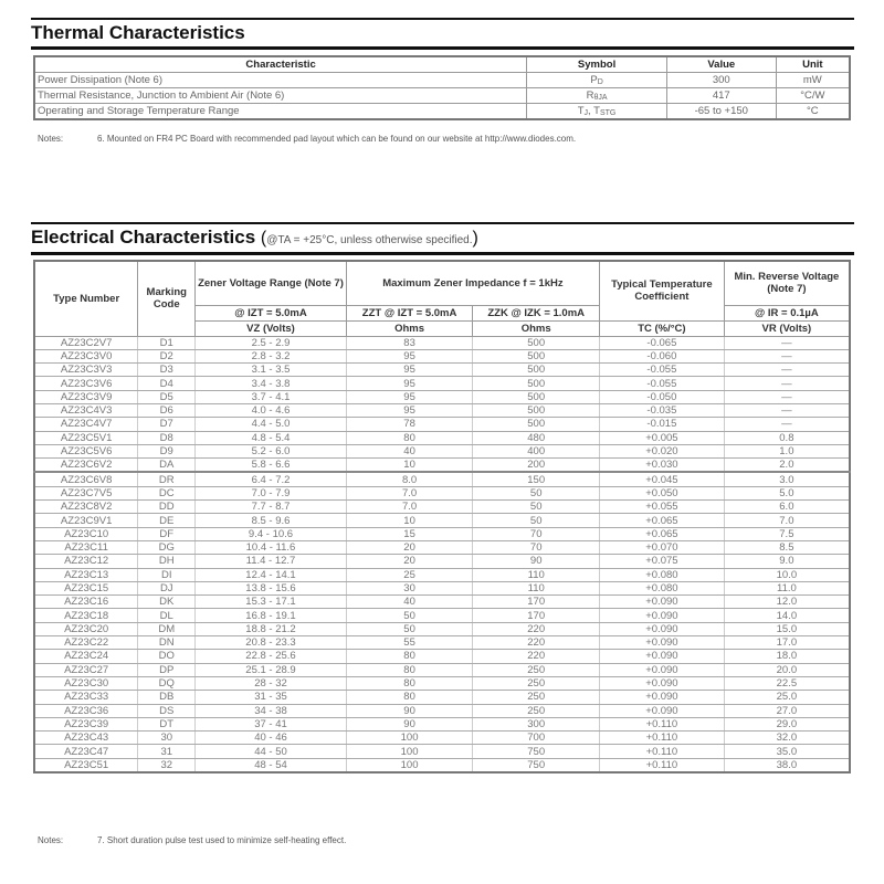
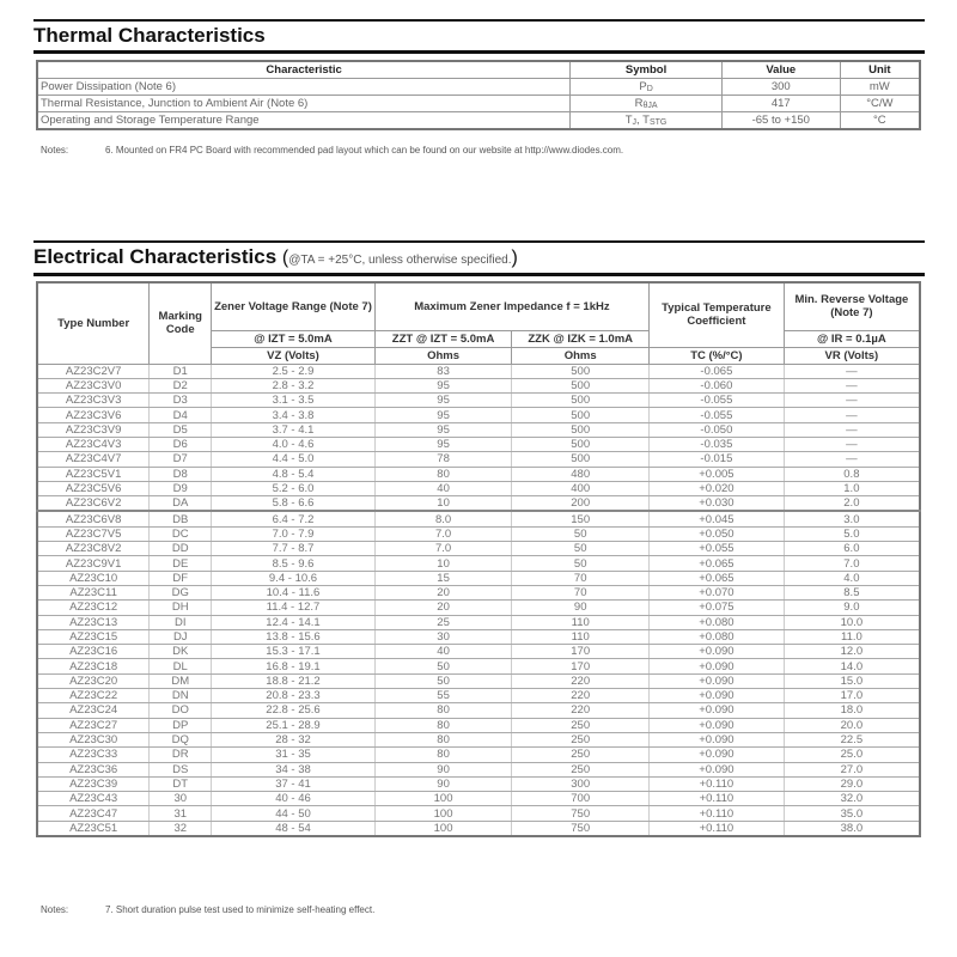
  Thermal Characteristics
  Characteristic	Symbol	Value	Unit
  Power Dissipation (Note 6)	P	300	mW
  Thermal Resistance, Junction to Ambient Air (Note 6)	R	417	°C/W
  Operating and Storage Temperature Range	T , T	-65 to +150	°C
  Notes: 6. Mounted on FR4 PC Board with recommended pad layout which can be found on our website at http://www.diodes.com.
  Electrical Characteristics (@TA = +25°C, unless otherwise specified.)
  Type Number	Marking Code	Zener Voltage Range (Note 7)	Maximum Zener Impedance f = 1kHz	Typical Temperature Coefficient	Min. Reverse Voltage (Note 7)
  @ IZT = 5.0mA	ZZT @ IZT = 5.0mA	ZZK @ IZK = 1.0mA	@ IR = 0.1µA
  VZ (Volts)	Ohms	Ohms	TC (%/°C)	VR (Volts)
  AZ23C2V7	D1	2.5 - 2.9	83	500	-0.065	—
  AZ23C3V0	D2	2.8 - 3.2	95	500	-0.060	—
  AZ23C3V3	D3	3.1 - 3.5	95	500	-0.055	—
  AZ23C3V6	D4	3.4 - 3.8	95	500	-0.055	—
  AZ23C3V9	D5	3.7 - 4.1	95	500	-0.050	—
  AZ23C4V3	D6	4.0 - 4.6	95	500	-0.035	—
  AZ23C4V7	D7	4.4 - 5.0	78	500	-0.015	—
  AZ23C5V1	D8	4.8 - 5.4	80	480	+0.005	0.8
  AZ23C5V6	D9	5.2 - 6.0	40	400	+0.020	1.0
  AZ23C6V2	DA	5.8 - 6.6	10	200	+0.030	2.0
- AZ23C6V8	DR	6.4 - 7.2	8.0	150	+0.045	3.0
+ AZ23C6V8	DB	6.4 - 7.2	8.0	150	+0.045	3.0
  AZ23C7V5	DC	7.0 - 7.9	7.0	50	+0.050	5.0
  AZ23C8V2	DD	7.7 - 8.7	7.0	50	+0.055	6.0
  AZ23C9V1	DE	8.5 - 9.6	10	50	+0.065	7.0
- AZ23C10	DF	9.4 - 10.6	15	70	+0.065	7.5
+ AZ23C10	DF	9.4 - 10.6	15	70	+0.065	4.0
  AZ23C11	DG	10.4 - 11.6	20	70	+0.070	8.5
  AZ23C12	DH	11.4 - 12.7	20	90	+0.075	9.0
  AZ23C13	DI	12.4 - 14.1	25	110	+0.080	10.0
  AZ23C15	DJ	13.8 - 15.6	30	110	+0.080	11.0
  AZ23C16	DK	15.3 - 17.1	40	170	+0.090	12.0
  AZ23C18	DL	16.8 - 19.1	50	170	+0.090	14.0
  AZ23C20	DM	18.8 - 21.2	50	220	+0.090	15.0
  AZ23C22	DN	20.8 - 23.3	55	220	+0.090	17.0
  AZ23C24	DO	22.8 - 25.6	80	220	+0.090	18.0
  AZ23C27	DP	25.1 - 28.9	80	250	+0.090	20.0
  AZ23C30	DQ	28 - 32	80	250	+0.090	22.5
- AZ23C33	DB	31 - 35	80	250	+0.090	25.0
+ AZ23C33	DR	31 - 35	80	250	+0.090	25.0
  AZ23C36	DS	34 - 38	90	250	+0.090	27.0
  AZ23C39	DT	37 - 41	90	300	+0.110	29.0
  AZ23C43	30	40 - 46	100	700	+0.110	32.0
  AZ23C47	31	44 - 50	100	750	+0.110	35.0
  AZ23C51	32	48 - 54	100	750	+0.110	38.0
  Notes: 7. Short duration pulse test used to minimize self-heating effect.
